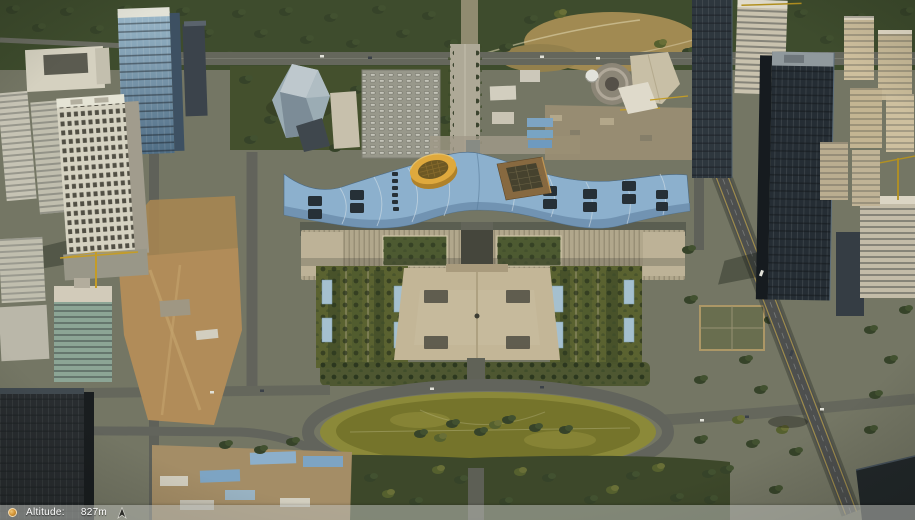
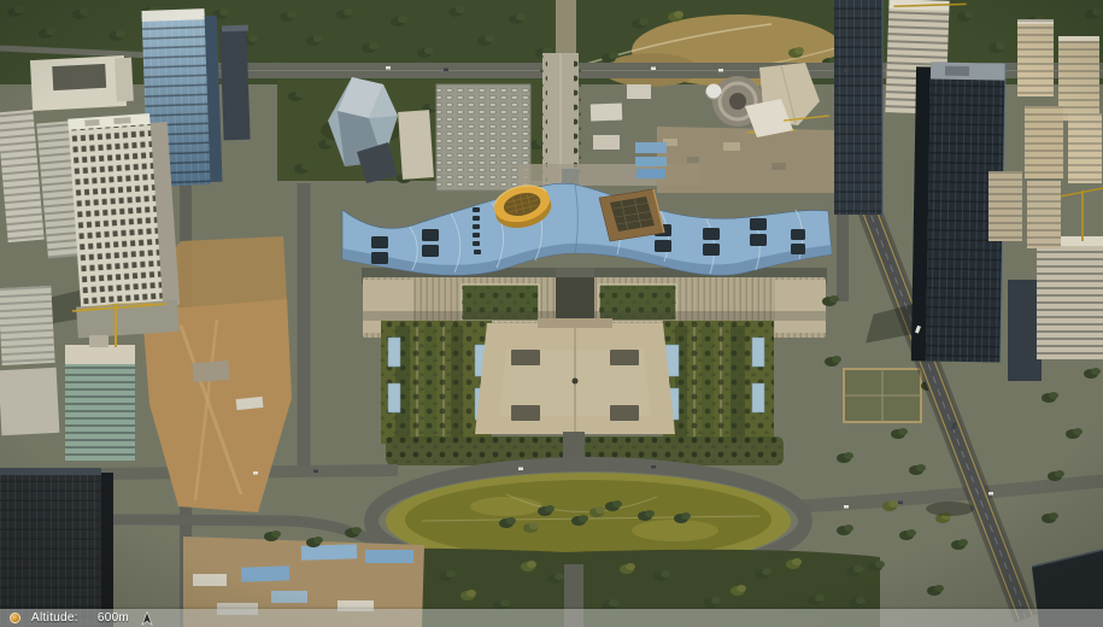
  Altitude:
- 827m
+ 600m
